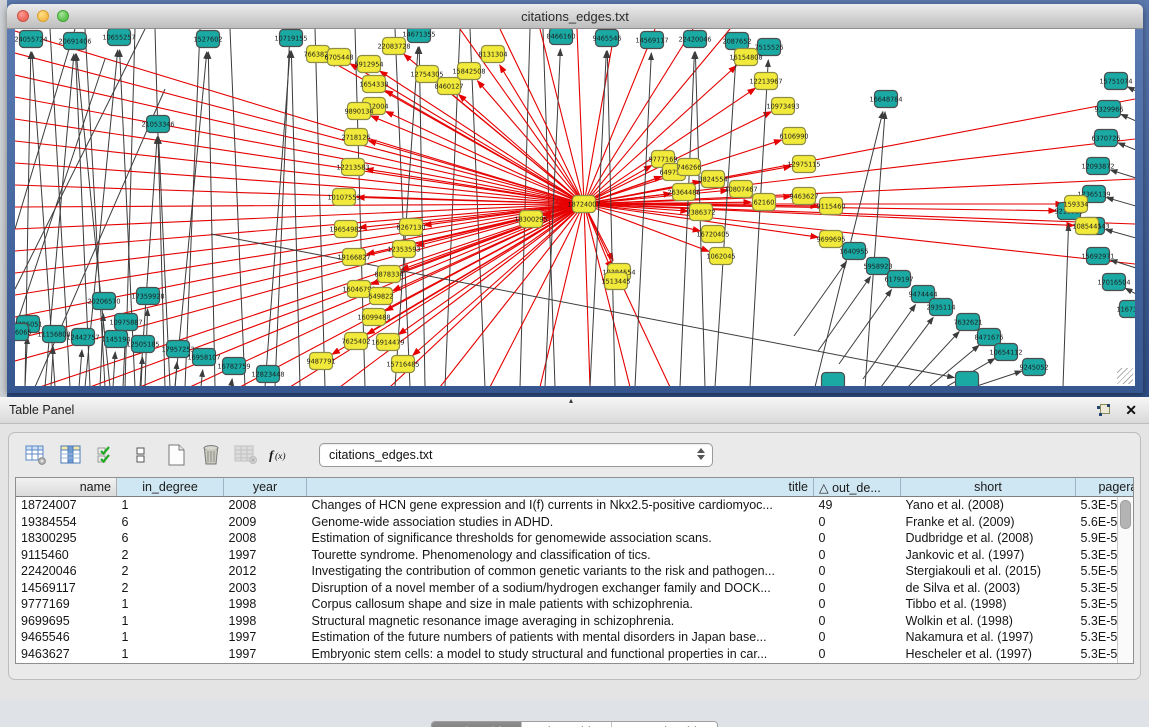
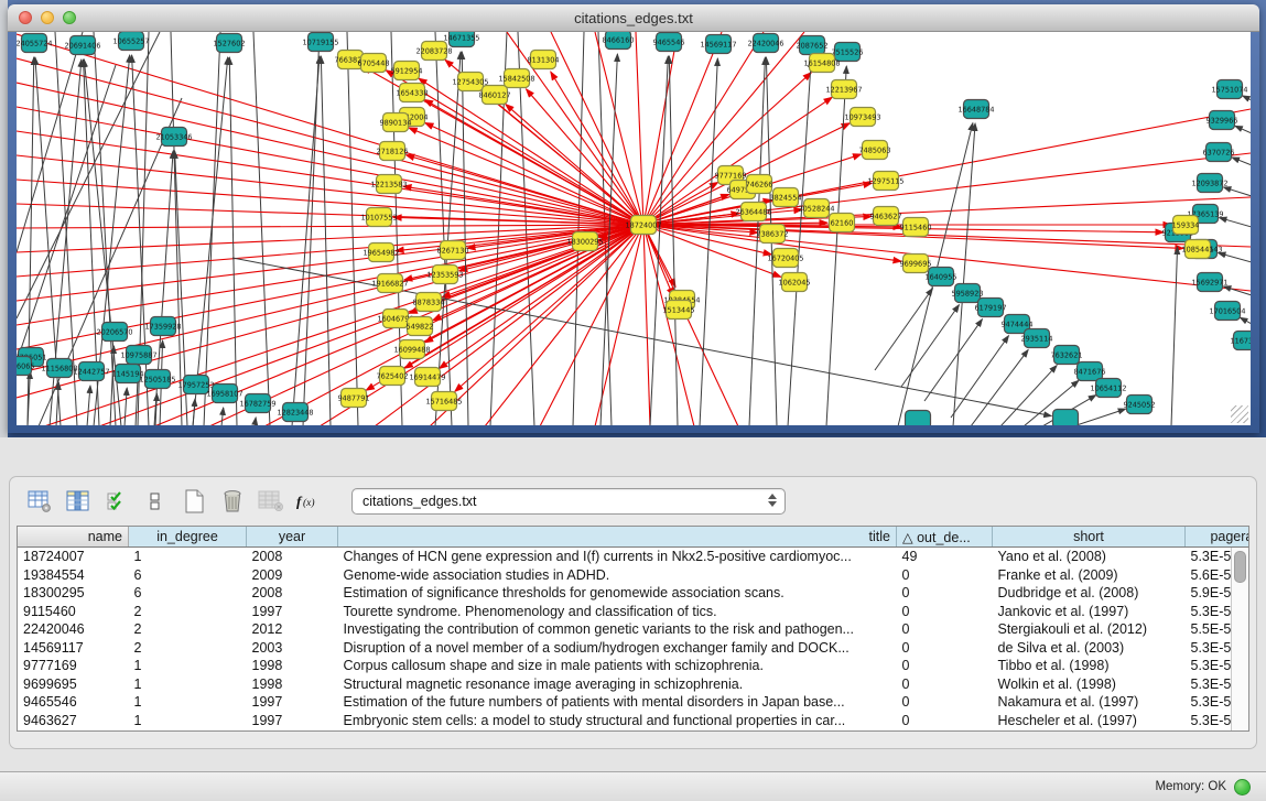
  citations_edges.txt
  24055724
  20691406
  10655257
  1527602
  10719155
  8466160
  9465546
  14569117
  22420046
  2087652
  7515526
  16648784
  15751074
  9329966
  6370726
  12093872
  17365139
  15692971
  17016504
  1640955
  5958923
  6179197
  9474444
  2935114
  7632621
  8471676
  10654112
  9245052
  20206570
  17359928
  10975887
  11156808
  12442757
  1145194
  12505185
  17957253
  16958107
  16782759
  12823448
  21053346
  766382
  6705448
  5912954
  1654338
  9890134
  2718126
  12213583
  10107553
  19654982
  19166827
  1604679
  16099488
  7625402
  9487791
  15716485
  16914479
  549822
  8878334
  12353593
  8267130
  22083728
  12754305
  8460127
  15842508
  8131304
  9777169
  746266
  26364486
  3824554
  7386372
  16720405
  1062045
  18300295
  16154808
  12213967
  10973493
- 6106990
+ 7485063
  12975115
- 10807467
+ 20528244
  62160
  9463627
  9115460
  9699695
  1513445
  159334
  1085441
  18724007
- ▴
- Table Panel
- ✕
  f
  (x)
  citations_edges.txt
  name	in_degree	year	title	△ out_de...	short	pagera
  18724007	1	2008	Changes of HCN gene expression and I(f) currents in Nkx2.5-positive cardiomyoc...	49	Yano et al. (2008)	5.3E-5
  19384554	6	2009	Genome-wide association studies in ADHD.	0	Franke et al. (2009)	5.6E-5
  18300295	6	2008	Estimation of significance thresholds for genomewide association scans.	0	Dudbridge et al. (2008)	5.9E-5
  9115460	2	1997	Tourette syndrome. Phenomenology and classification of tics.	0	Jankovic et al. (1997)	5.3E-5
- 22420046	2	2012	Investigating the contribution of common genetic variants to the risk and pathogen...	0	Stergiakouli et al. (2015)	5.5E-5
+ 22420046	2	2012	Investigating the contribution of common genetic variants to the risk and pathogen...	0	Stergiakouli et al. (2012)	5.5E-5
  14569117	2	2003	Disruption of a novel member of a sodium/hydrogen exchanger family and DOCK...	0	de Silva et al. (2003)	5.3E-5
  9777169	1	1998	Corpus callosum shape and size in male patients with schizophrenia.	0	Tibbo et al. (1998)	5.3E-5
  9699695	1	1998	Structural magnetic resonance image averaging in schizophrenia.	0	Wolkin et al. (1998)	5.3E-5
  9465546	1	1997	Estimation of the future numbers of patients with mental disorders in Japan base...	0	Nakamura et al. (1997)	5.3E-5
  9463627	1	1997	Embryonic stem cells: a model to study structural and functional properties in car...	0	Hescheler et al. (1997)	5.3E-5
+ Memory: OK
